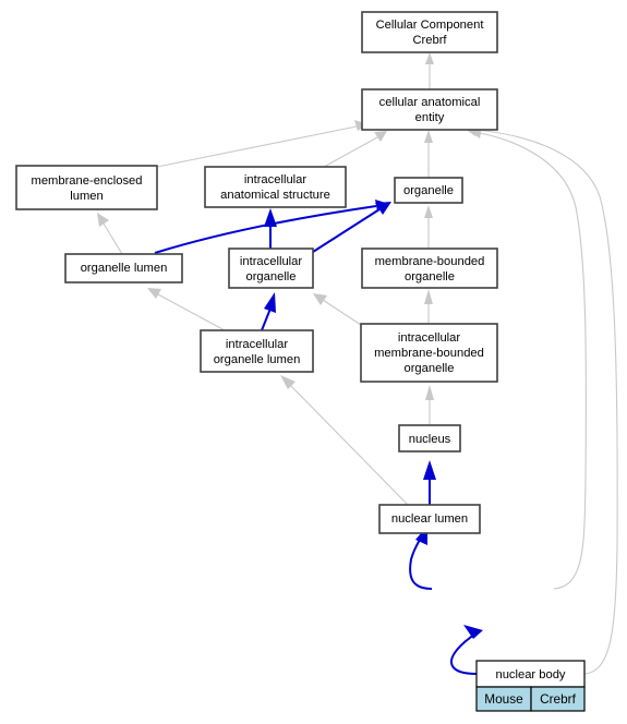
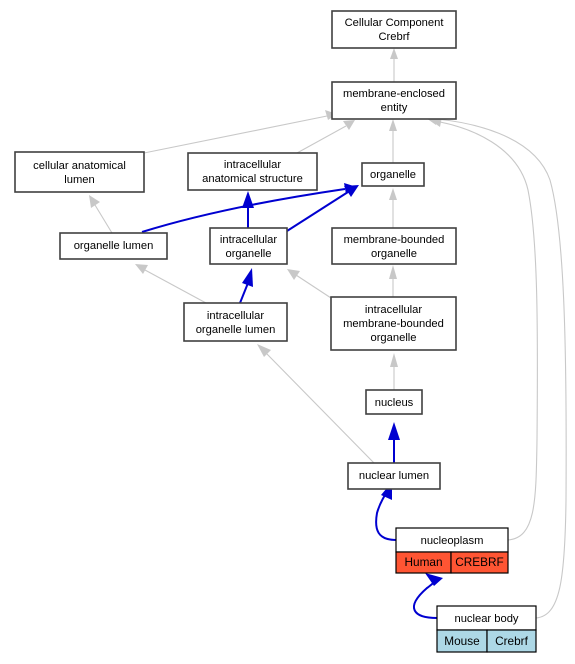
  Cellular Component
  Crebrf
- cellular anatomical
+ membrane-enclosed
  entity
- membrane-enclosed
+ cellular anatomical
  lumen
  intracellular
  anatomical structure
  organelle
  organelle lumen
  intracellular
  organelle
  membrane-bounded
  organelle
  intracellular
  organelle lumen
  intracellular
  membrane-bounded
  organelle
  nucleus
  nuclear lumen
+ nucleoplasm
+ Human
+ CREBRF
  nuclear body
  Mouse
  Crebrf
